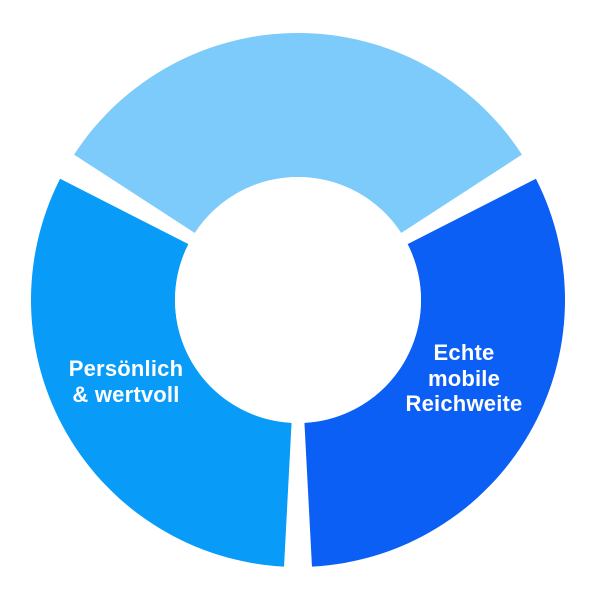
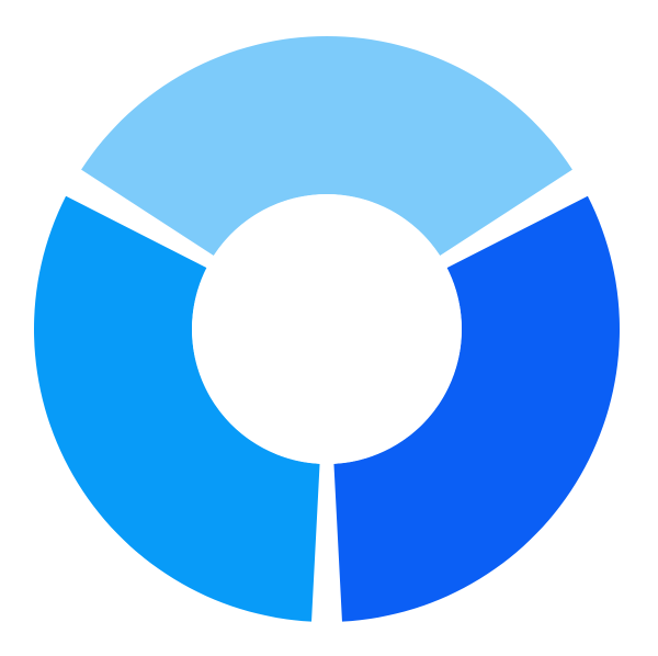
- Echte
- mobile
- Reichweite
- Persönlich
- & wertvoll
